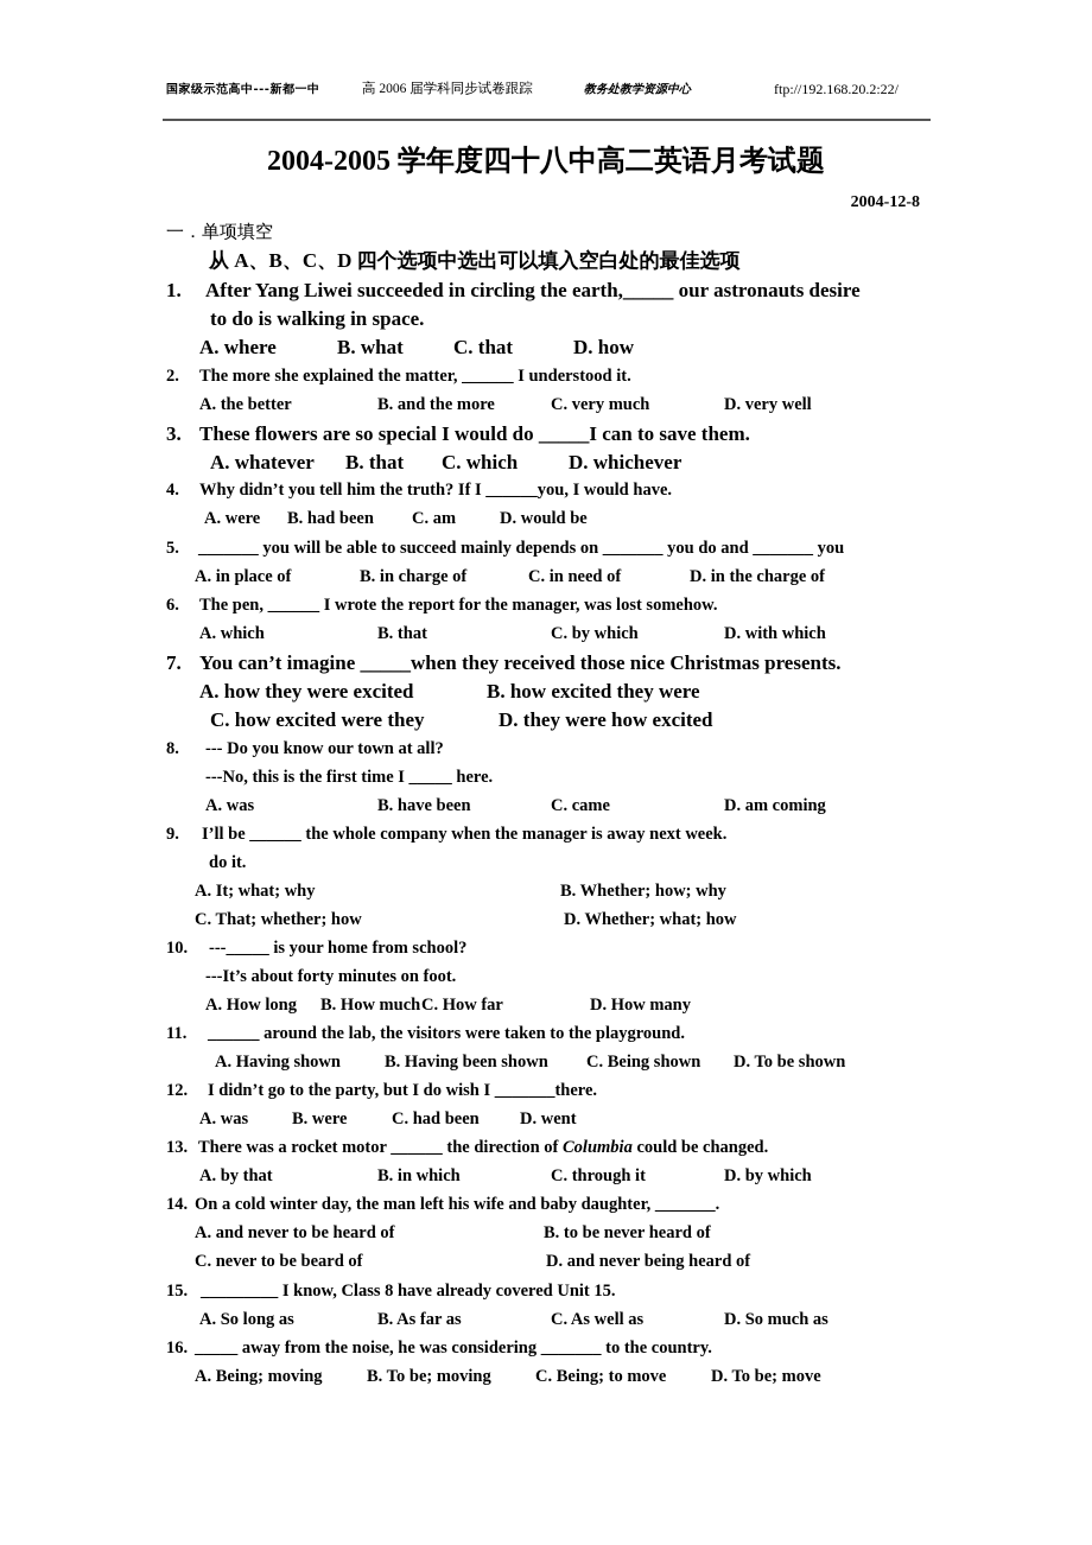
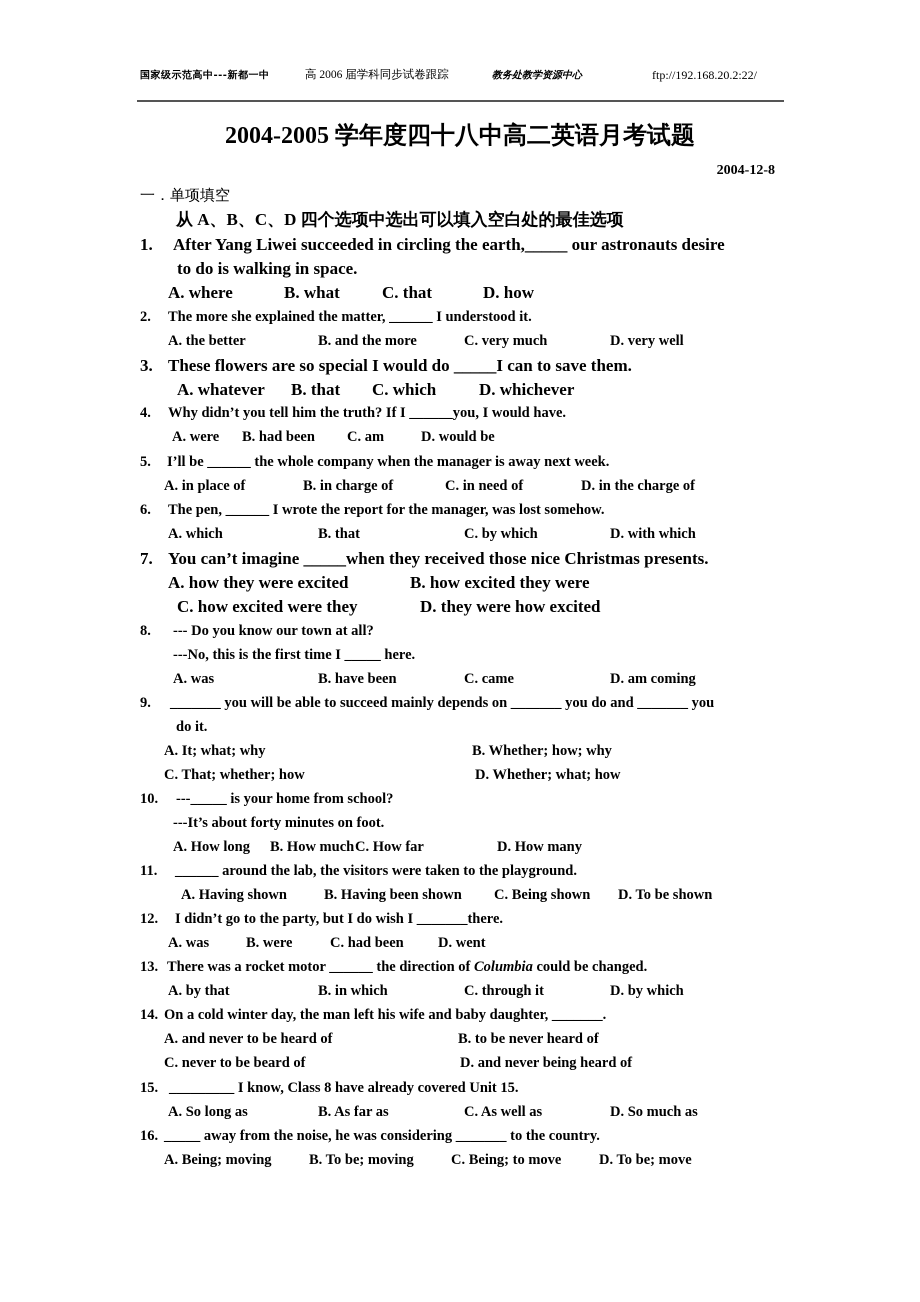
  国家级示范高中---新都一中
  高 2006 届学科同步试卷跟踪
  教务处教学资源中心
  ftp://192.168.20.2:22/
  2004-2005 学年度四十八中高二英语月考试题
  2004-12-8
  一．单项填空
  从 A、B、C、D 四个选项中选出可以填入空白处的最佳选项
  1.
  After Yang Liwei succeeded in circling the earth,_____ our astronauts desire
  to do is walking in space.
  A. where
  B. what
  C. that
  D. how
  2.
  The more she explained the matter, ______ I understood it.
  A. the better
  B. and the more
  C. very much
  D. very well
  3.
  These flowers are so special I would do _____I can to save them.
  A. whatever
  B. that
  C. which
  D. whichever
  4.
  Why didn’t you tell him the truth? If I ______you, I would have.
  A. were
  B. had been
  C. am
  D. would be
  5.
- _______ you will be able to succeed mainly depends on _______ you do and _______ you
+ I’ll be ______ the whole company when the manager is away next week.
  A. in place of
  B. in charge of
  C. in need of
  D. in the charge of
  6.
  The pen, ______ I wrote the report for the manager, was lost somehow.
  A. which
  B. that
  C. by which
  D. with which
  7.
  You can’t imagine _____when they received those nice Christmas presents.
  A. how they were excited
  B. how excited they were
  C. how excited were they
  D. they were how excited
  8.
  --- Do you know our town at all?
  ---No, this is the first time I _____ here.
  A. was
  B. have been
  C. came
  D. am coming
  9.
- I’ll be ______ the whole company when the manager is away next week.
+ _______ you will be able to succeed mainly depends on _______ you do and _______ you
  do it.
  A. It; what; why
  B. Whether; how; why
  C. That; whether; how
  D. Whether; what; how
  10.
  ---_____ is your home from school?
  ---It’s about forty minutes on foot.
  A. How long
  B. How much
  C. How far
  D. How many
  11.
  ______ around the lab, the visitors were taken to the playground.
  A. Having shown
  B. Having been shown
  C. Being shown
  D. To be shown
  12.
  I didn’t go to the party, but I do wish I _______there.
  A. was
  B. were
  C. had been
  D. went
  13.
  There was a rocket motor ______ the direction of Columbia could be changed.
  A. by that
  B. in which
  C. through it
  D. by which
  14.
  On a cold winter day, the man left his wife and baby daughter, _______.
  A. and never to be heard of
  B. to be never heard of
  C. never to be beard of
  D. and never being heard of
  15.
  _________ I know, Class 8 have already covered Unit 15.
  A. So long as
  B. As far as
  C. As well as
  D. So much as
  16.
  _____ away from the noise, he was considering _______ to the country.
  A. Being; moving
  B. To be; moving
  C. Being; to move
  D. To be; move
